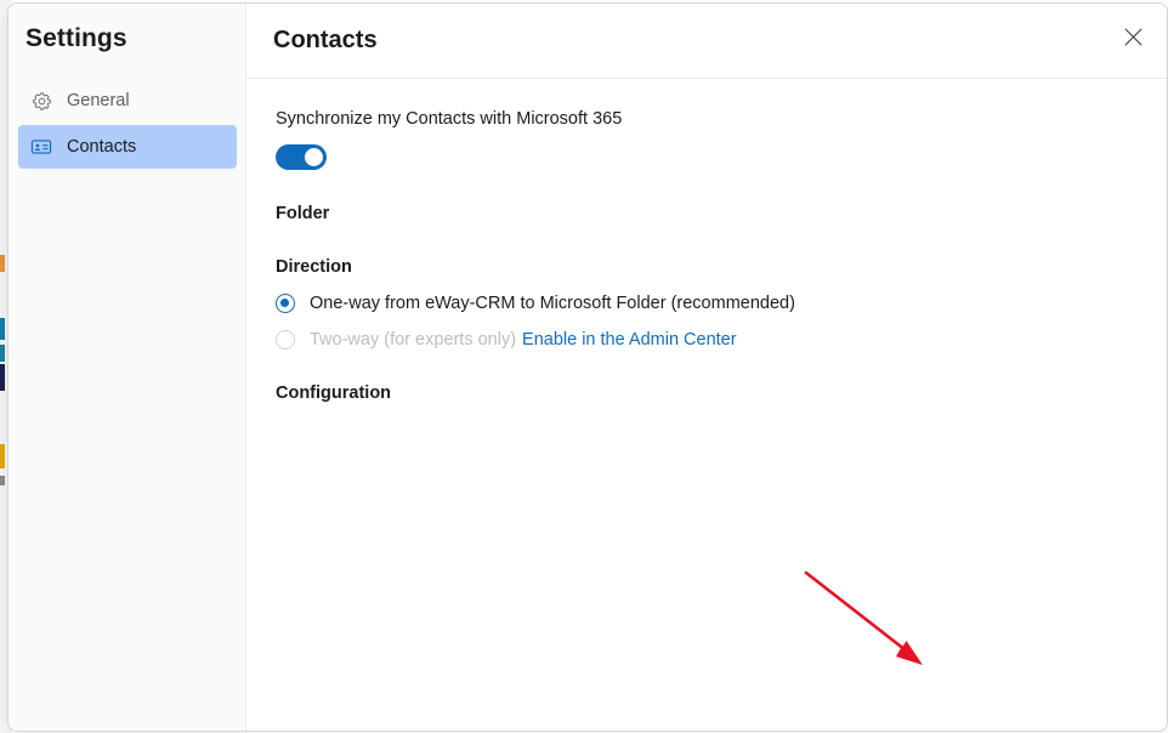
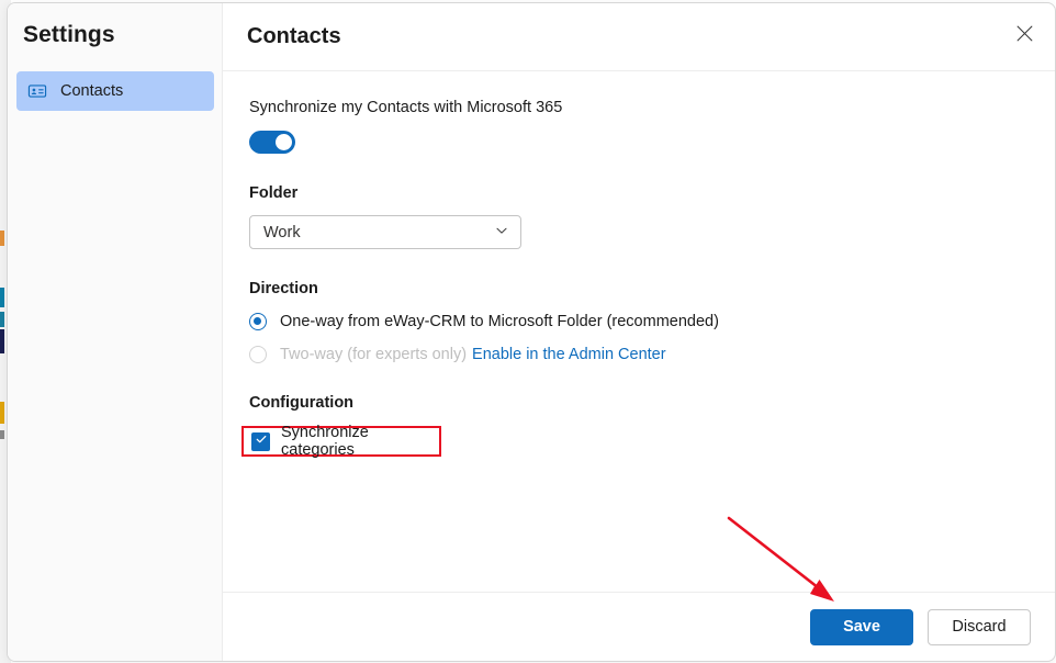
  Settings
- General
  Contacts
  Contacts
  Synchronize my Contacts with Microsoft 365
  Folder
+ Work
  Direction
  One-way from eWay-CRM to Microsoft Folder (recommended)
  Two-way (for experts only)
  Enable in the Admin Center
  Configuration
+ Synchronize categories
+ Save
+ Discard
